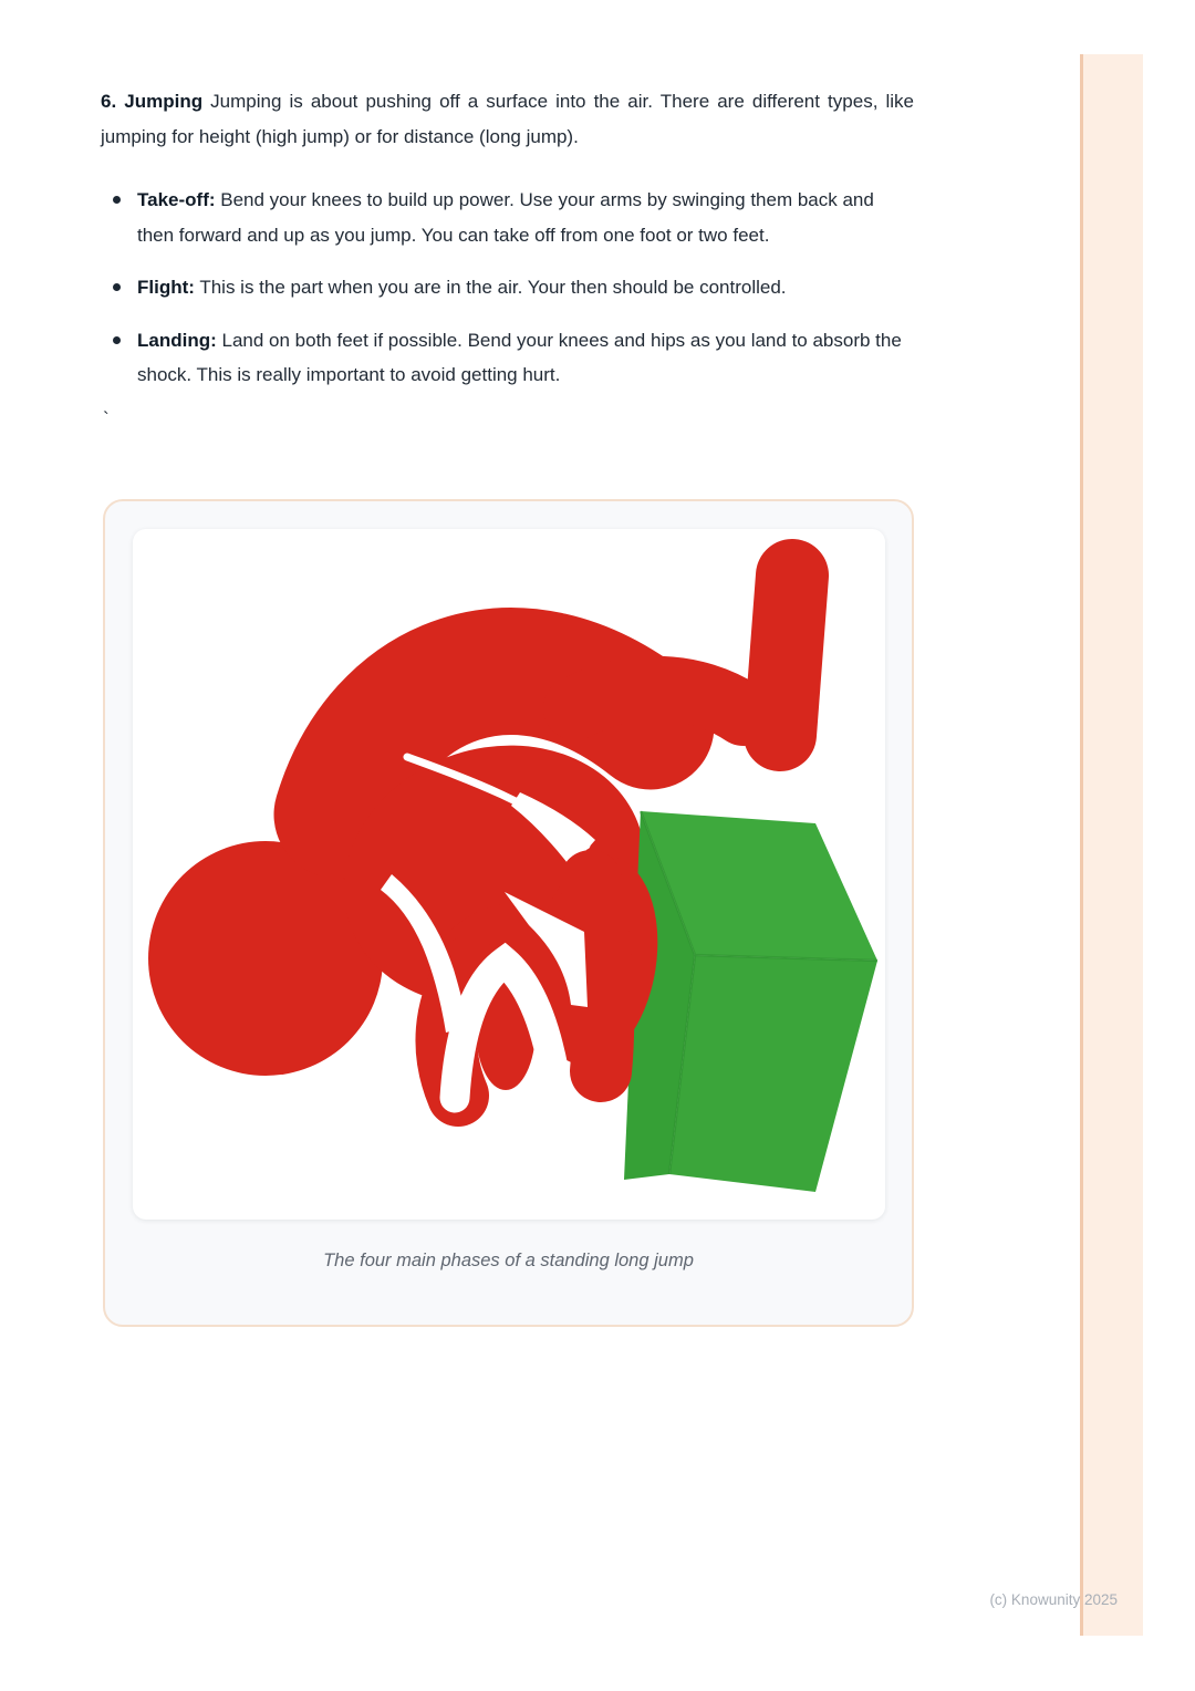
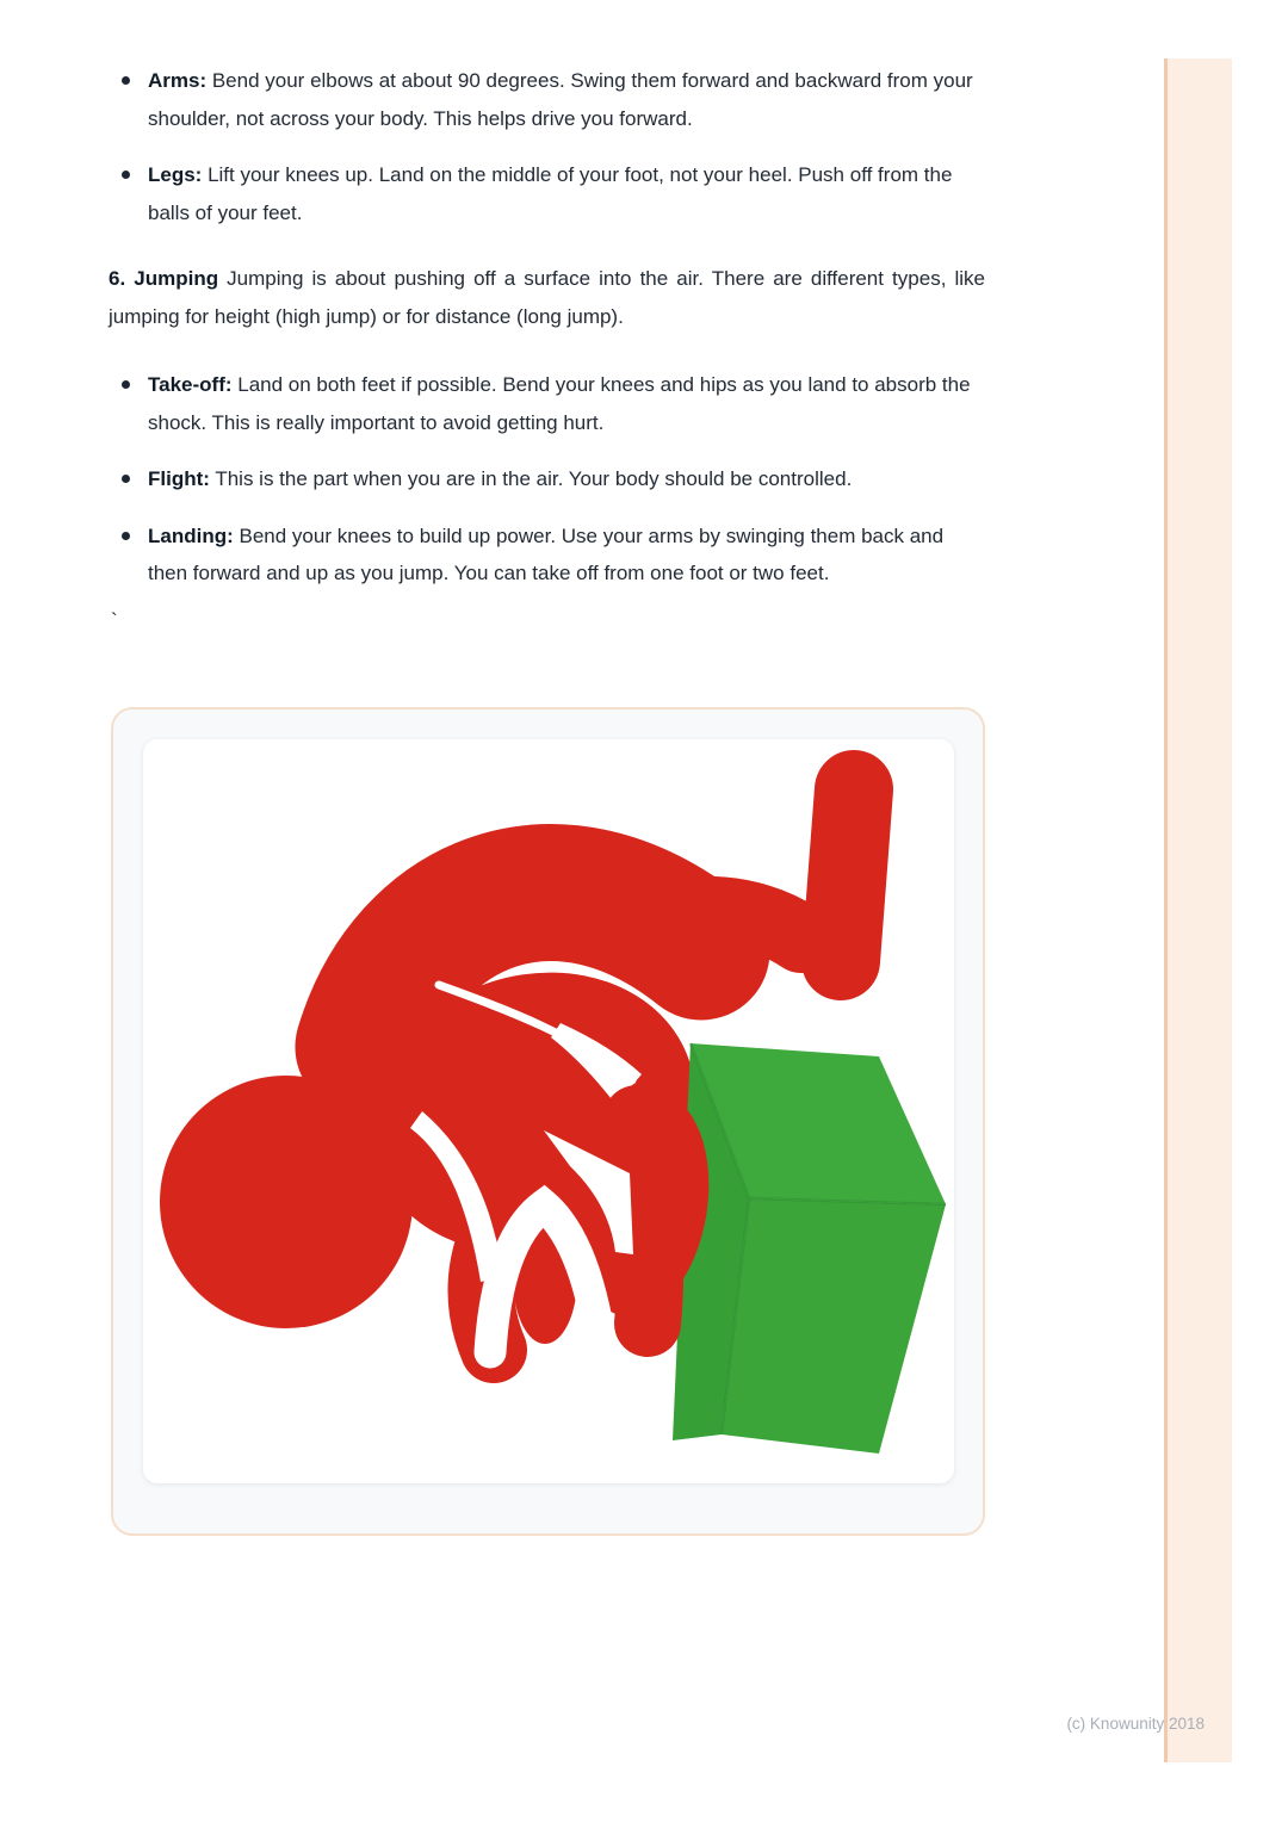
+ Arms: Bend your elbows at about 90 degrees. Swing them forward and backward from your shoulder, not across your body. This helps drive you forward.
+ Legs: Lift your knees up. Land on the middle of your foot, not your heel. Push off from the balls of your feet.
  6. Jumping Jumping is about pushing off a surface into the air. There are different types, like jumping for height (high jump) or for distance (long jump).
- Take-off: Bend your knees to build up power. Use your arms by swinging them back and then forward and up as you jump. You can take off from one foot or two feet.
+ Take-off: Land on both feet if possible. Bend your knees and hips as you land to absorb the shock. This is really important to avoid getting hurt.
- Flight: This is the part when you are in the air. Your then should be controlled.
+ Flight: This is the part when you are in the air. Your body should be controlled.
- Landing: Land on both feet if possible. Bend your knees and hips as you land to absorb the shock. This is really important to avoid getting hurt.
+ Landing: Bend your knees to build up power. Use your arms by swinging them back and then forward and up as you jump. You can take off from one foot or two feet.
  `
- The four main phases of a standing long jump
- (c) Knowunity 2025
+ (c) Knowunity 2018
